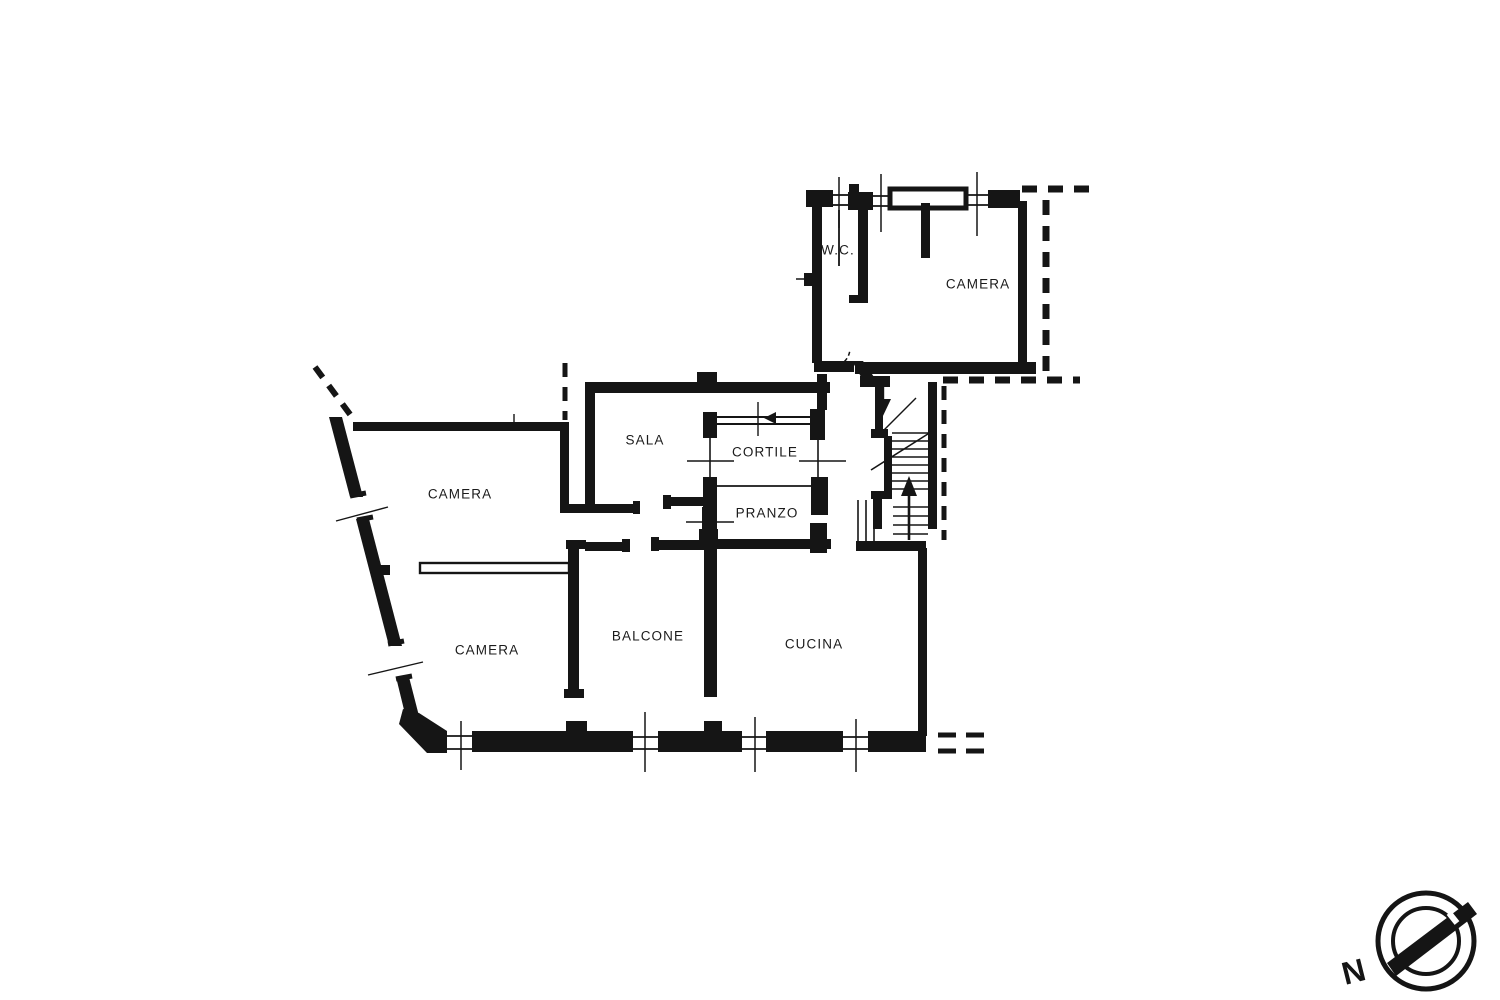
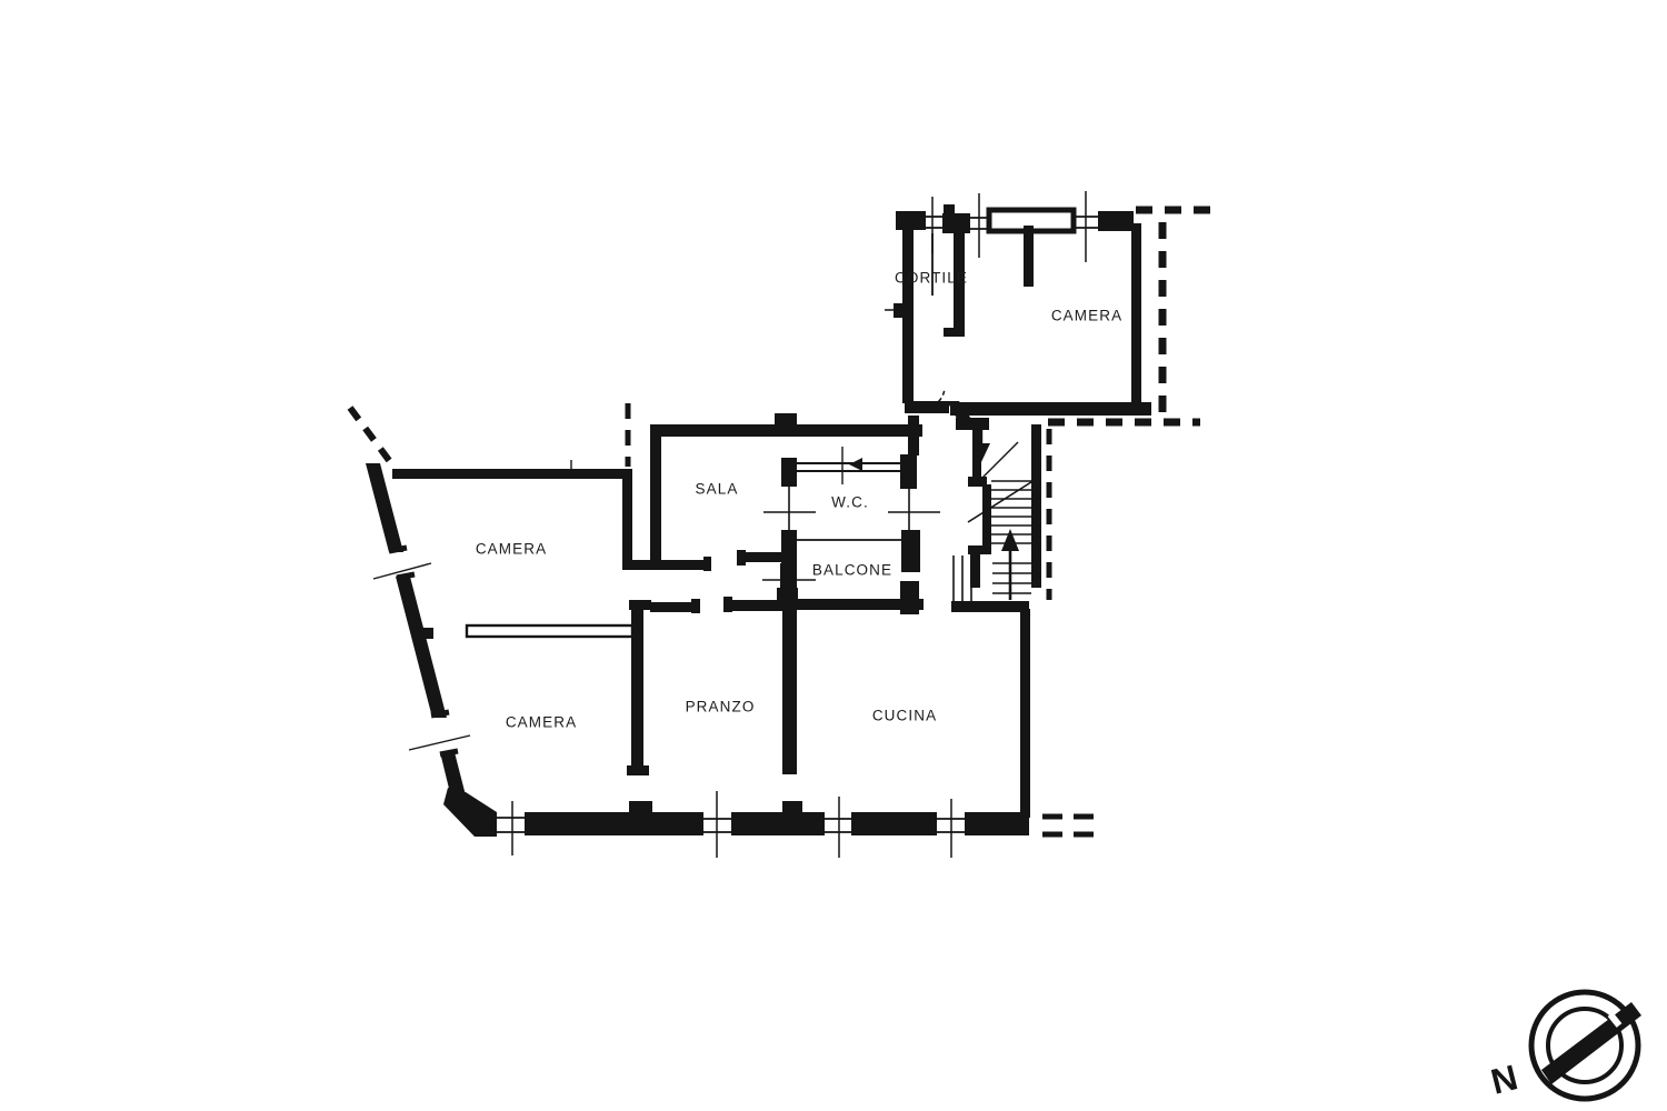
- W.C.
+ CORTILE
  CAMERA
  SALA
- CORTILE
+ W.C.
- PRANZO
+ BALCONE
  CAMERA
  CAMERA
- BALCONE
+ PRANZO
  CUCINA
